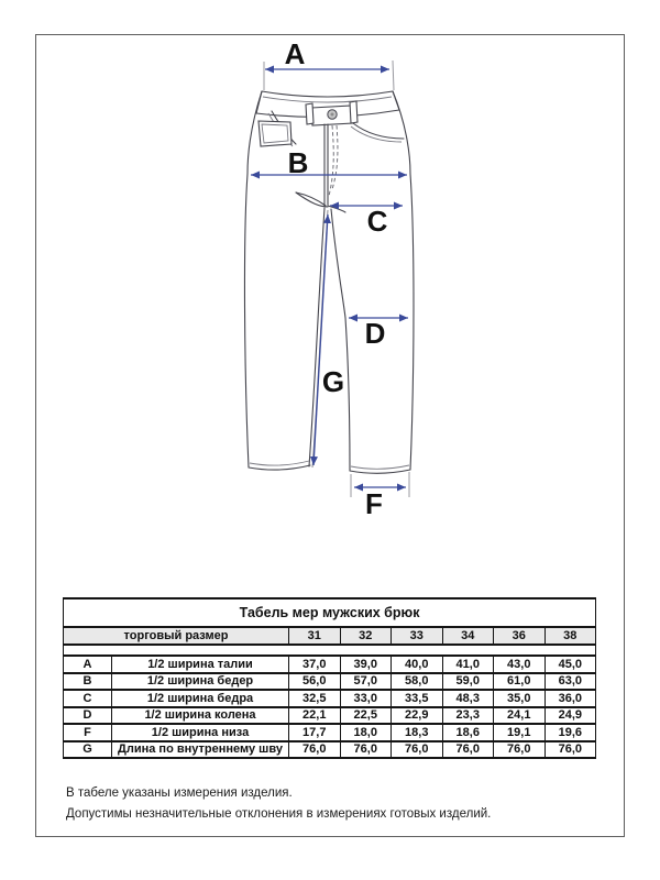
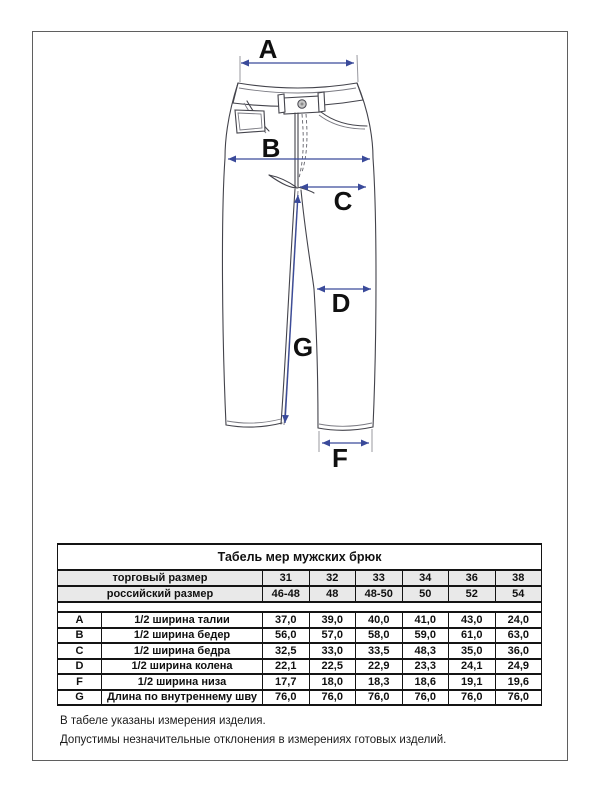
  A
  B
  C
  D
  F
  G
  Табель мер мужских брюк
  торговый размер	31	32	33	34	36	38
+ российский размер	46-48	48	48-50	50	52	54
- A	1/2 ширина талии	37,0	39,0	40,0	41,0	43,0	45,0
+ A	1/2 ширина талии	37,0	39,0	40,0	41,0	43,0	24,0
  B	1/2 ширина бедер	56,0	57,0	58,0	59,0	61,0	63,0
  C	1/2 ширина бедра	32,5	33,0	33,5	48,3	35,0	36,0
  D	1/2 ширина колена	22,1	22,5	22,9	23,3	24,1	24,9
  F	1/2 ширина низа	17,7	18,0	18,3	18,6	19,1	19,6
  G	Длина по внутреннему шву	76,0	76,0	76,0	76,0	76,0	76,0
  В табеле указаны измерения изделия.
  Допустимы незначительные отклонения в измерениях готовых изделий.
